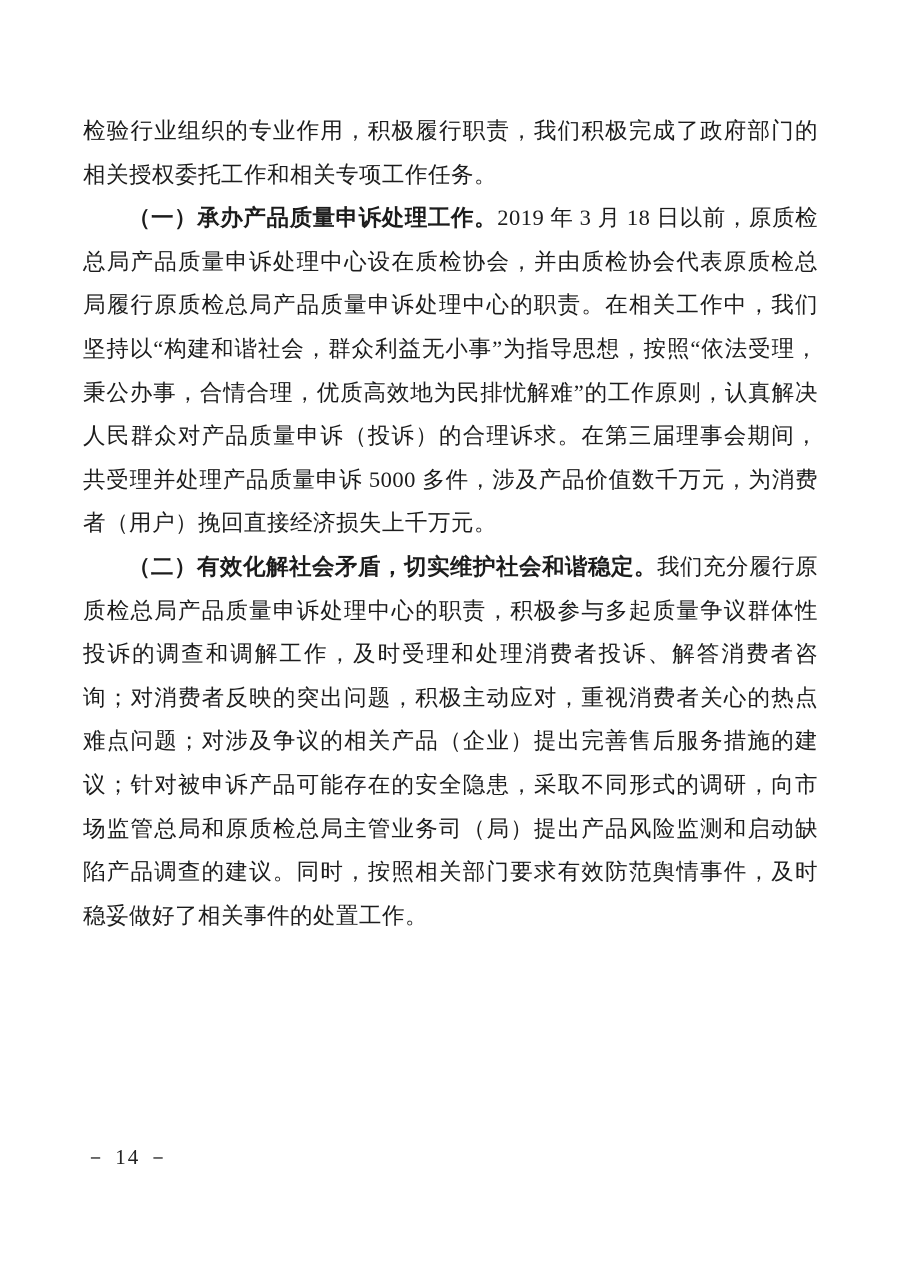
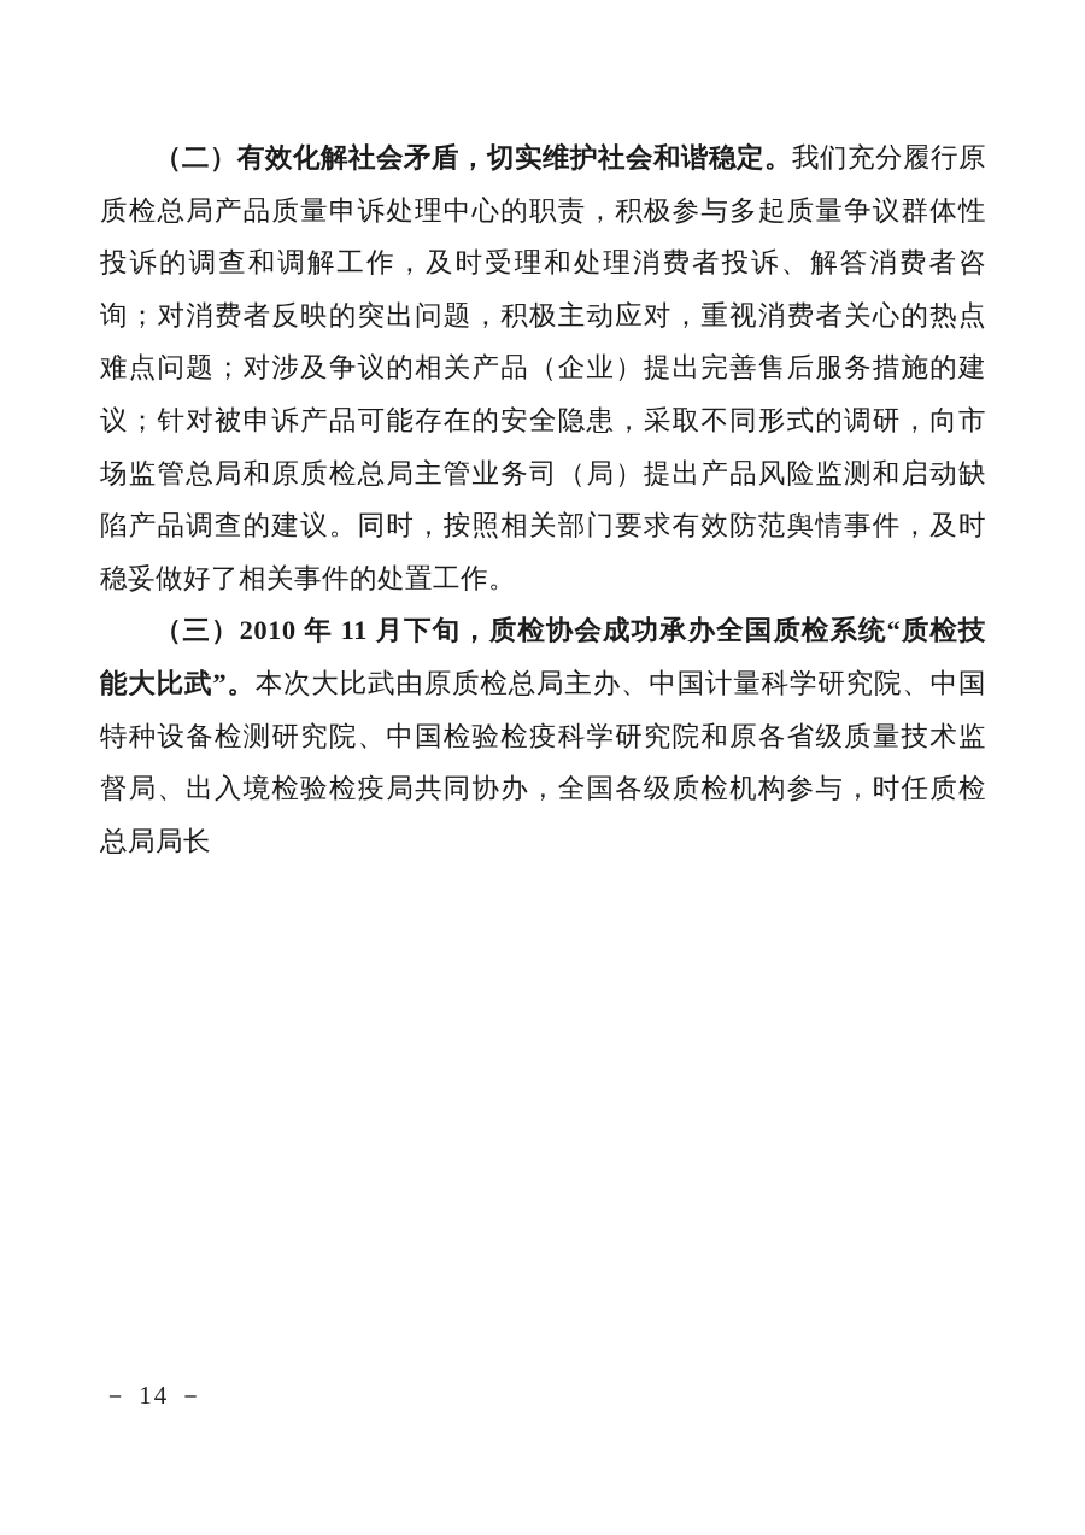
- 检验行业组织的专业作用，积极履行职责，我们积极完成了政府部门的相关授权委托工作和相关专项工作任务。
- （一）承办产品质量申诉处理工作。2019 年 3 月 18 日以前，原质检总局产品质量申诉处理中心设在质检协会，并由质检协会代表原质检总局履行原质检总局产品质量申诉处理中心的职责。在相关工作中，我们坚持以“构建和谐社会，群众利益无小事”为指导思想，按照“依法受理，秉公办事，合情合理，优质高效地为民排忧解难”的工作原则，认真解决人民群众对产品质量申诉（投诉）的合理诉求。在第三届理事会期间，共受理并处理产品质量申诉 5000 多件，涉及产品价值数千万元，为消费者（用户）挽回直接经济损失上千万元。
  （二）有效化解社会矛盾，切实维护社会和谐稳定。我们充分履行原质检总局产品质量申诉处理中心的职责，积极参与多起质量争议群体性投诉的调查和调解工作，及时受理和处理消费者投诉、解答消费者咨询；对消费者反映的突出问题，积极主动应对，重视消费者关心的热点难点问题；对涉及争议的相关产品（企业）提出完善售后服务措施的建议；针对被申诉产品可能存在的安全隐患，采取不同形式的调研，向市场监管总局和原质检总局主管业务司（局）提出产品风险监测和启动缺陷产品调查的建议。同时，按照相关部门要求有效防范舆情事件，及时稳妥做好了相关事件的处置工作。
+ （三）2010 年 11 月下旬，质检协会成功承办全国质检系统“质检技能大比武”。本次大比武由原质检总局主办、中国计量科学研究院、中国特种设备检测研究院、中国检验检疫科学研究院和原各省级质量技术监督局、出入境检验检疫局共同协办，全国各级质检机构参与，时任质检总局局长
  － 14 －
